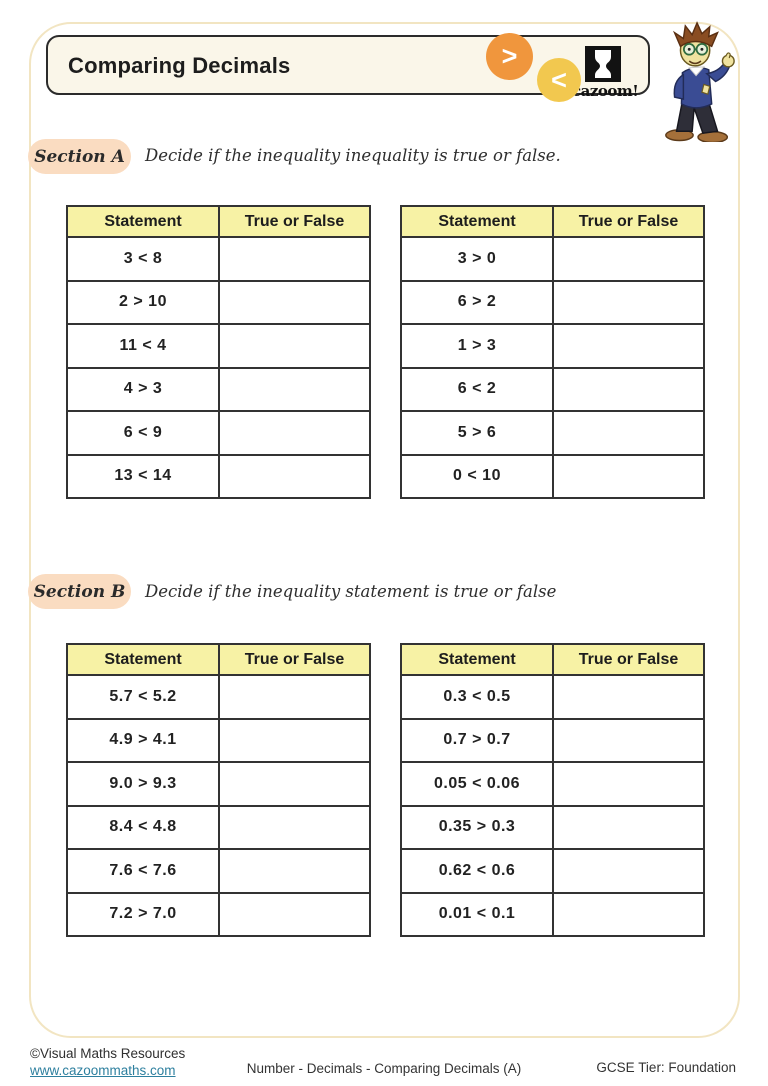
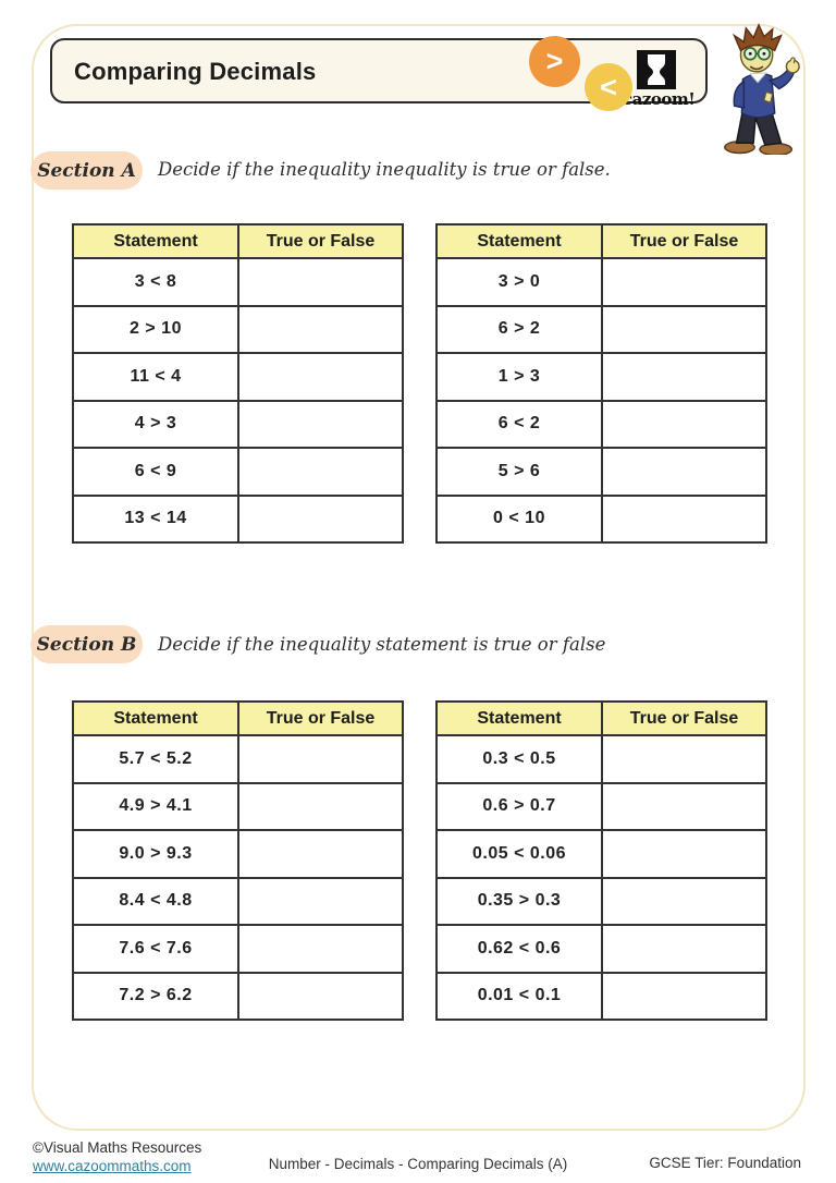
  Comparing Decimals
  >
  <
  azoom!
  Section A
  Decide if the inequality inequality is true or false.
  Statement	True or False
  3 < 8
  2 > 10
  11 < 4
  4 > 3
  6 < 9
  13 < 14
  Statement	True or False
  3 > 0
  6 > 2
  1 > 3
  6 < 2
  5 > 6
  0 < 10
  Section B
  Decide if the inequality statement is true or false
  Statement	True or False
  5.7 < 5.2
  4.9 > 4.1
  9.0 > 9.3
  8.4 < 4.8
  7.6 < 7.6
- 7.2 > 7.0
+ 7.2 > 6.2
  Statement	True or False
  0.3 < 0.5
- 0.7 > 0.7
+ 0.6 > 0.7
  0.05 < 0.06
  0.35 > 0.3
  0.62 < 0.6
  0.01 < 0.1
  ©Visual Maths Resources
  www.cazoommaths.com
  Number - Decimals - Comparing Decimals (A)
  GCSE Tier: Foundation
